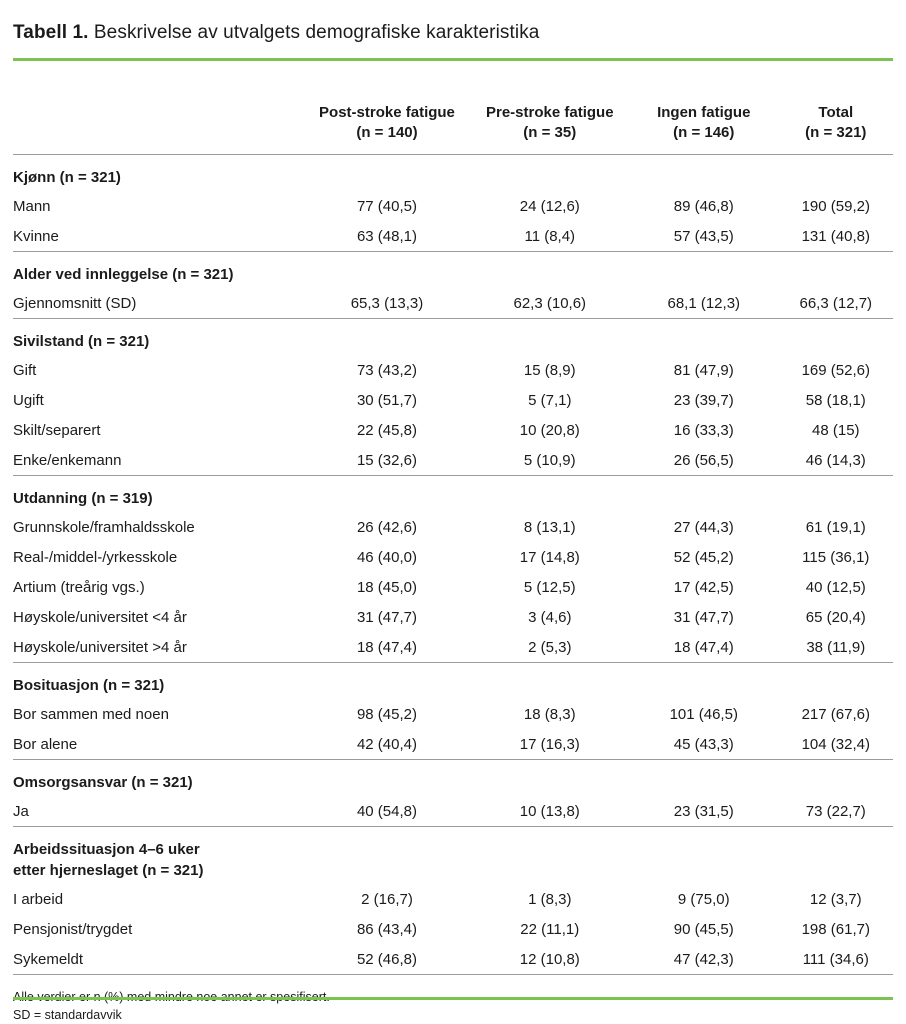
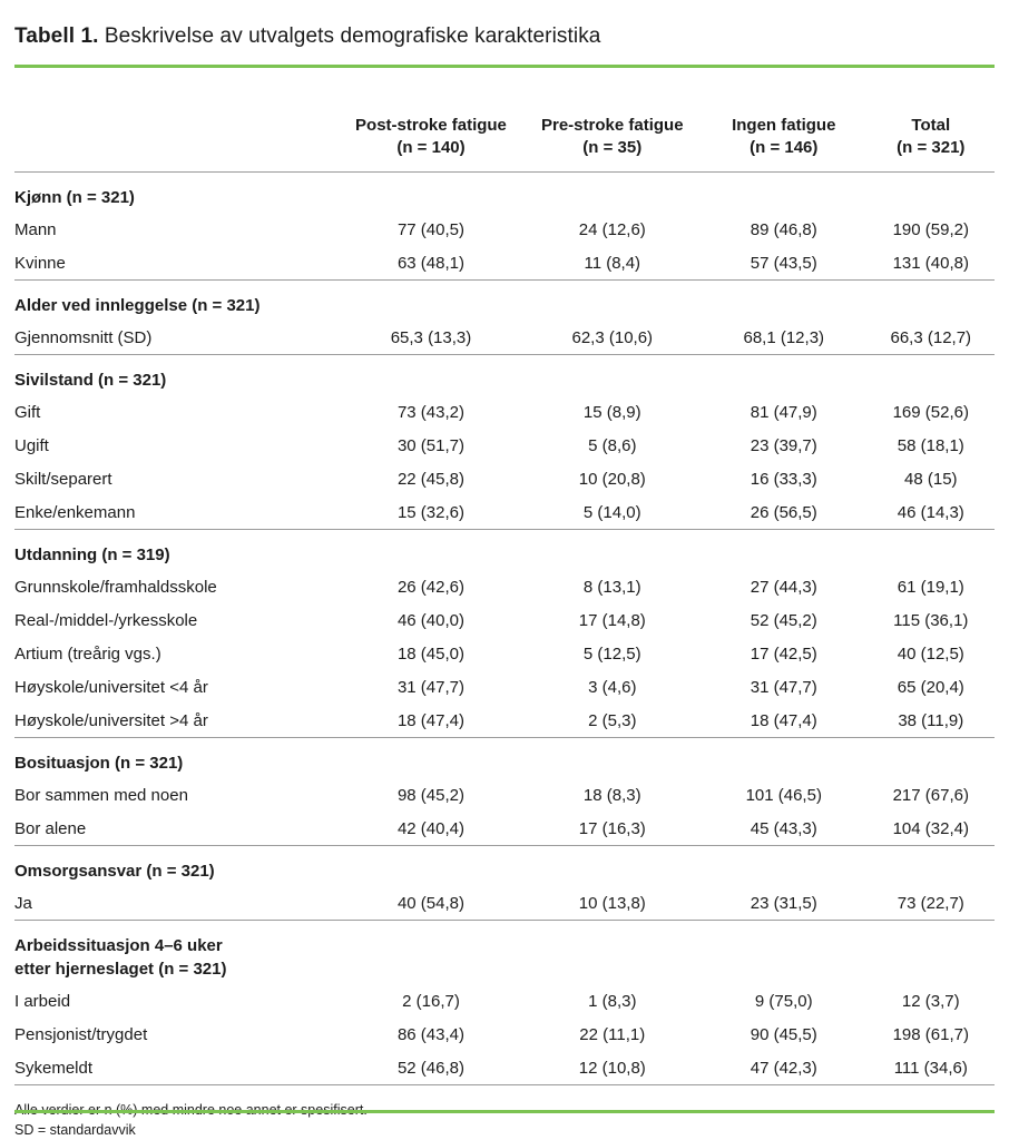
  Tabell 1. Beskrivelse av utvalgets demografiske karakteristika
  	Post-stroke fatigue (n = 140)	Pre-stroke fatigue (n = 35)	Ingen fatigue (n = 146)	Total (n = 321)
  Kjønn (n = 321)
  Mann	77 (40,5)	24 (12,6)	89 (46,8)	190 (59,2)
  Kvinne	63 (48,1)	11 (8,4)	57 (43,5)	131 (40,8)
  Alder ved innleggelse (n = 321)
  Gjennomsnitt (SD)	65,3 (13,3)	62,3 (10,6)	68,1 (12,3)	66,3 (12,7)
  Sivilstand (n = 321)
  Gift	73 (43,2)	15 (8,9)	81 (47,9)	169 (52,6)
- Ugift	30 (51,7)	5 (7,1)	23 (39,7)	58 (18,1)
+ Ugift	30 (51,7)	5 (8,6)	23 (39,7)	58 (18,1)
  Skilt/separert	22 (45,8)	10 (20,8)	16 (33,3)	48 (15)
- Enke/enkemann	15 (32,6)	5 (10,9)	26 (56,5)	46 (14,3)
+ Enke/enkemann	15 (32,6)	5 (14,0)	26 (56,5)	46 (14,3)
  Utdanning (n = 319)
  Grunnskole/framhaldsskole	26 (42,6)	8 (13,1)	27 (44,3)	61 (19,1)
  Real-/middel-/yrkesskole	46 (40,0)	17 (14,8)	52 (45,2)	115 (36,1)
  Artium (treårig vgs.)	18 (45,0)	5 (12,5)	17 (42,5)	40 (12,5)
  Høyskole/universitet <4 år	31 (47,7)	3 (4,6)	31 (47,7)	65 (20,4)
  Høyskole/universitet >4 år	18 (47,4)	2 (5,3)	18 (47,4)	38 (11,9)
  Bosituasjon (n = 321)
  Bor sammen med noen	98 (45,2)	18 (8,3)	101 (46,5)	217 (67,6)
  Bor alene	42 (40,4)	17 (16,3)	45 (43,3)	104 (32,4)
  Omsorgsansvar (n = 321)
  Ja	40 (54,8)	10 (13,8)	23 (31,5)	73 (22,7)
  Arbeidssituasjon 4–6 uker etter hjerneslaget (n = 321)
  I arbeid	2 (16,7)	1 (8,3)	9 (75,0)	12 (3,7)
  Pensjonist/trygdet	86 (43,4)	22 (11,1)	90 (45,5)	198 (61,7)
  Sykemeldt	52 (46,8)	12 (10,8)	47 (42,3)	111 (34,6)
  SD = standardavvik
